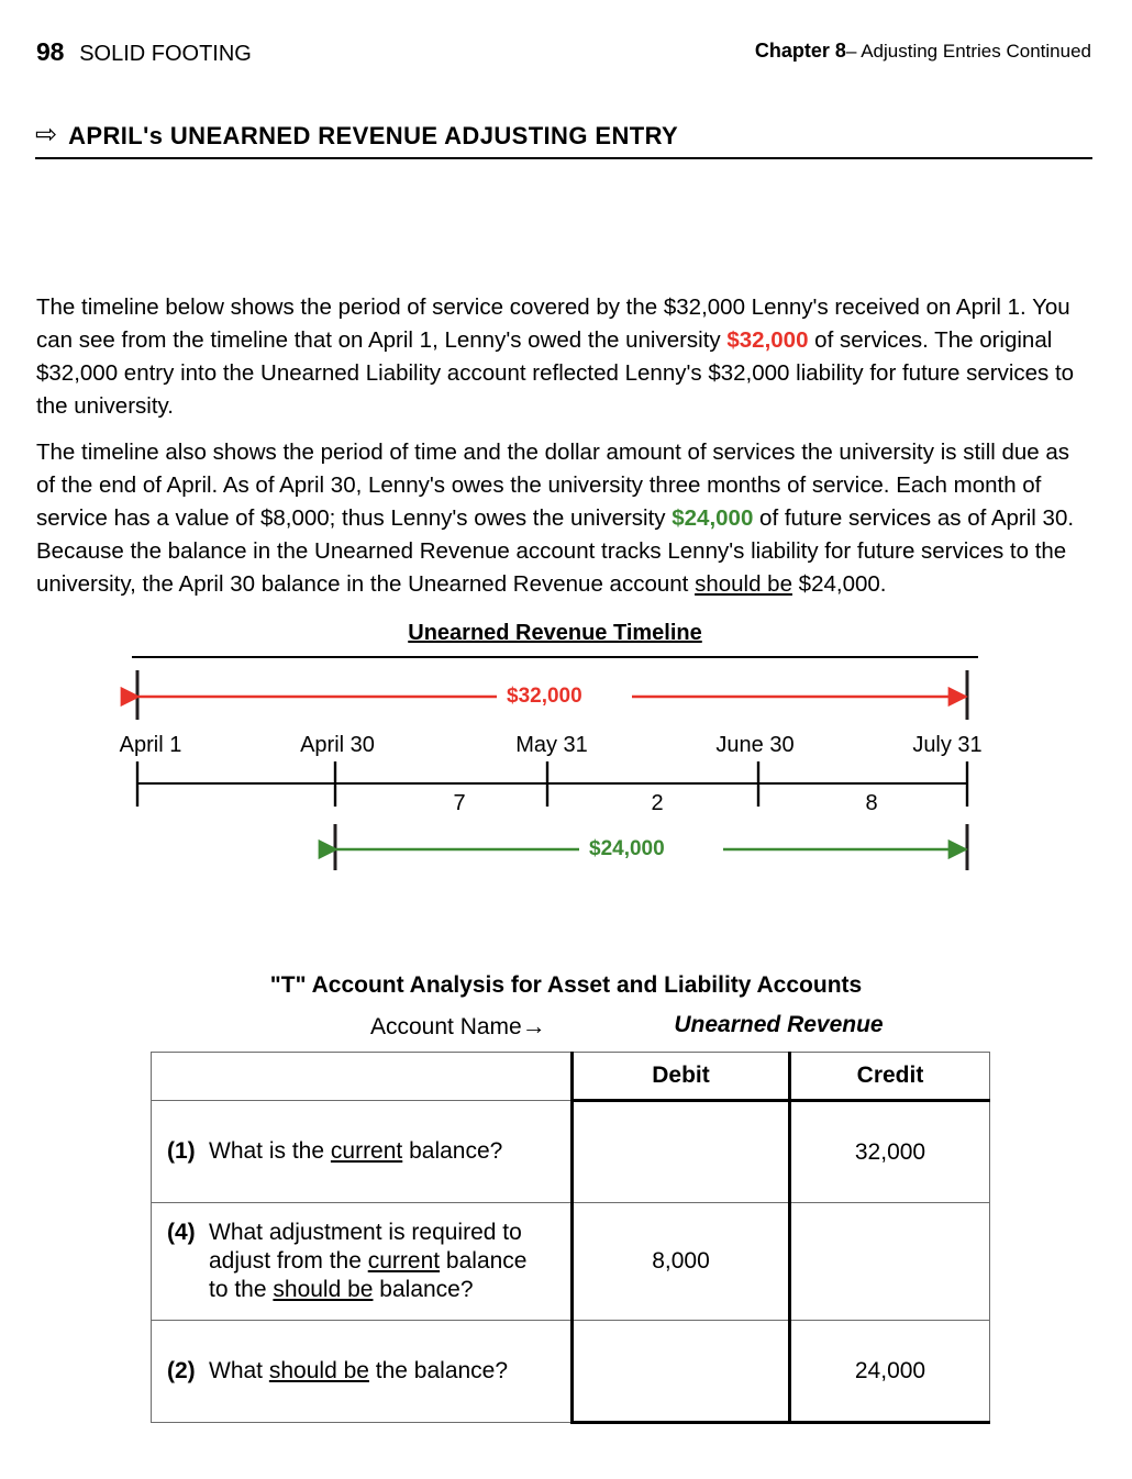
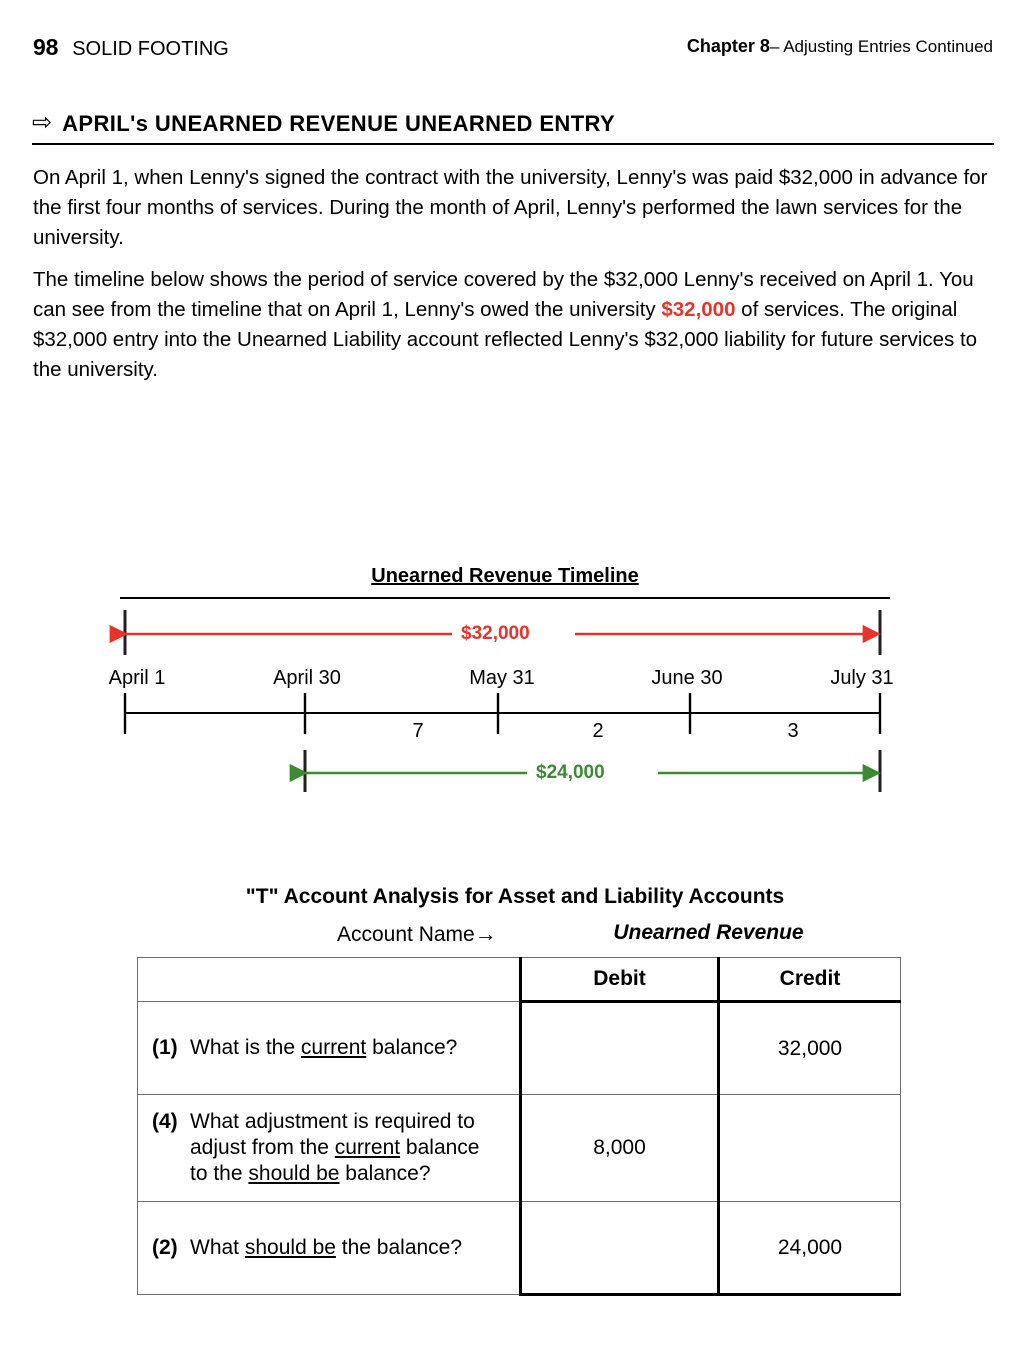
  98 SOLID FOOTING
  Chapter 8– Adjusting Entries Continued
- ⇨ APRIL's UNEARNED REVENUE ADJUSTING ENTRY
+ ⇨ APRIL's UNEARNED REVENUE UNEARNED ENTRY
+ On April 1, when Lenny's signed the contract with the university, Lenny's was paid $32,000 in advance for the first four months of services. During the month of April, Lenny's performed the lawn services for the university.
  The timeline below shows the period of service covered by the $32,000 Lenny's received on April 1. You can see from the timeline that on April 1, Lenny's owed the university $32,000 of services. The original $32,000 entry into the Unearned Liability account reflected Lenny's $32,000 liability for future services to the university.
- The timeline also shows the period of time and the dollar amount of services the university is still due as of the end of April. As of April 30, Lenny's owes the university three months of service. Each month of service has a value of $8,000; thus Lenny's owes the university $24,000 of future services as of April 30. Because the balance in the Unearned Revenue account tracks Lenny's liability for future services to the university, the April 30 balance in the Unearned Revenue account should be $24,000.
  Unearned Revenue Timeline
  $32,000
  April 1
  April 30
  May 31
  June 30
  July 31
  7
  2
- 8
+ 3
  $24,000
  "T" Account Analysis for Asset and Liability Accounts
  Account Name→
  Unearned Revenue
  	Debit	Credit
  (1) What is the current balance?		32,000
  (4) What adjustment is required toadjust from the current balanceto the should be balance?	8,000
  (2) What should be the balance?		24,000
